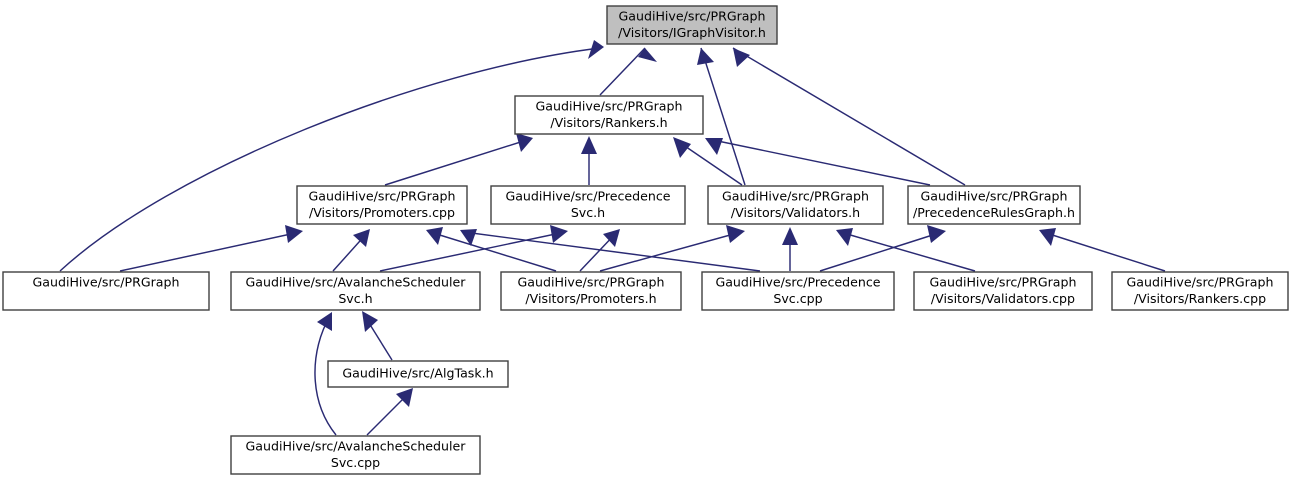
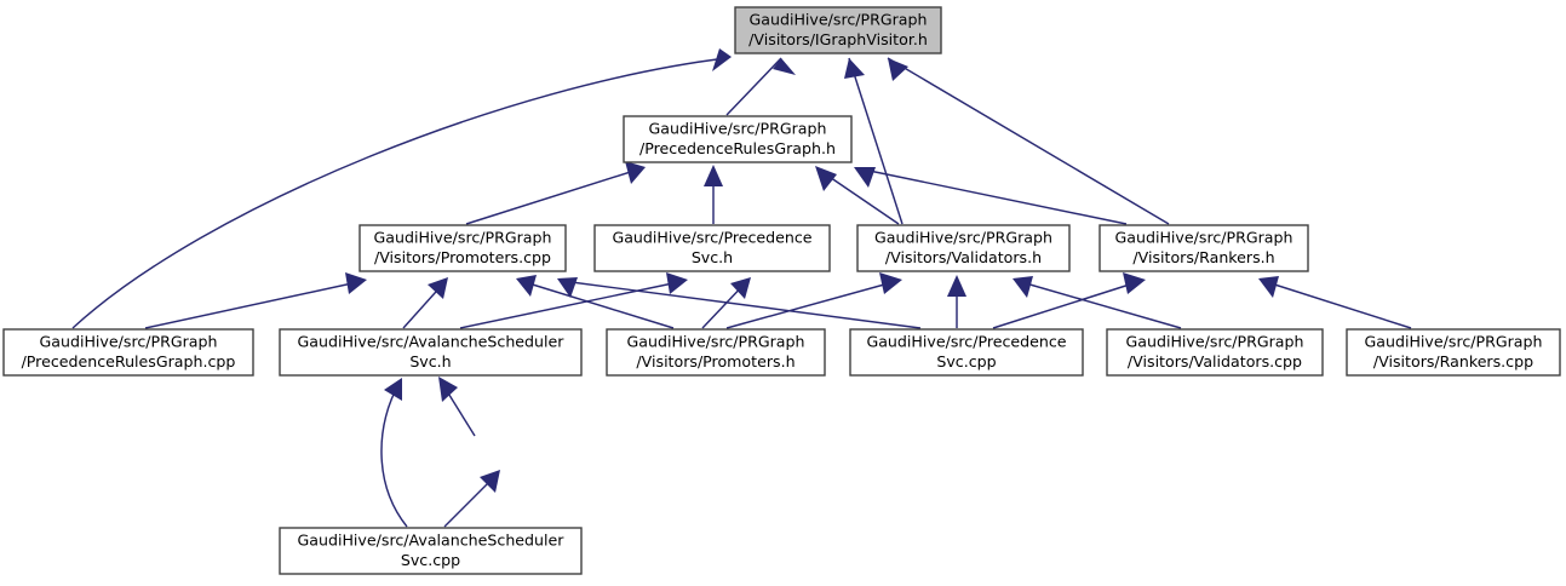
  GaudiHive/src/PRGraph
  /Visitors/IGraphVisitor.h
  GaudiHive/src/PRGraph
- /Visitors/Rankers.h
+ /PrecedenceRulesGraph.h
  GaudiHive/src/PRGraph
  /Visitors/Promoters.cpp
  GaudiHive/src/Precedence
  Svc.h
  GaudiHive/src/PRGraph
  /Visitors/Validators.h
  GaudiHive/src/PRGraph
- /PrecedenceRulesGraph.h
+ /Visitors/Rankers.h
  GaudiHive/src/PRGraph
+ /PrecedenceRulesGraph.cpp
  GaudiHive/src/AvalancheScheduler
  Svc.h
  GaudiHive/src/PRGraph
  /Visitors/Promoters.h
  GaudiHive/src/Precedence
  Svc.cpp
  GaudiHive/src/PRGraph
  /Visitors/Validators.cpp
  GaudiHive/src/PRGraph
  /Visitors/Rankers.cpp
- GaudiHive/src/AlgTask.h
  GaudiHive/src/AvalancheScheduler
  Svc.cpp
